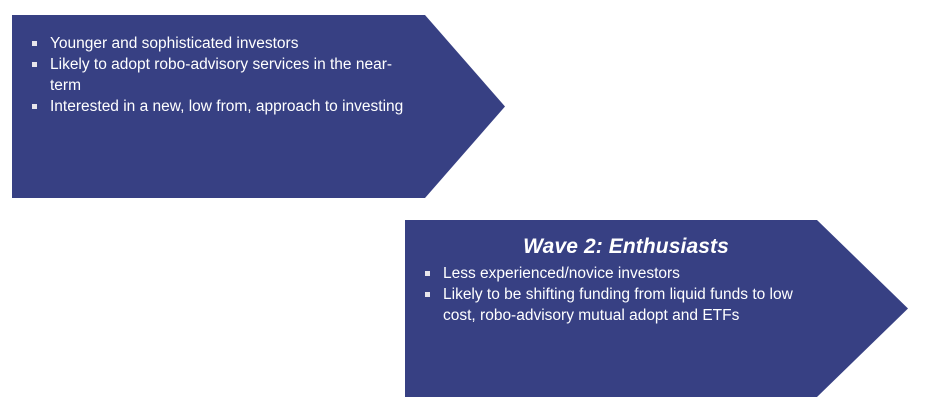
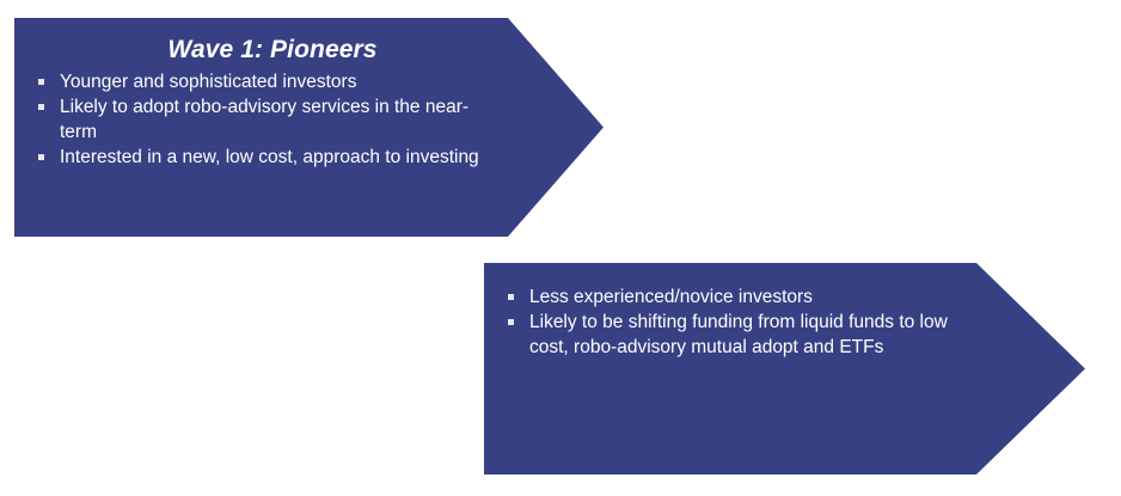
+ Wave 1: Pioneers
  Younger and sophisticated investors
  Likely to adopt robo-advisory services in the near-term
- Interested in a new, low from, approach to investing
+ Interested in a new, low cost, approach to investing
- Wave 2: Enthusiasts
  Less experienced/novice investors
  Likely to be shifting funding from liquid funds to low cost, robo-advisory mutual adopt and ETFs
